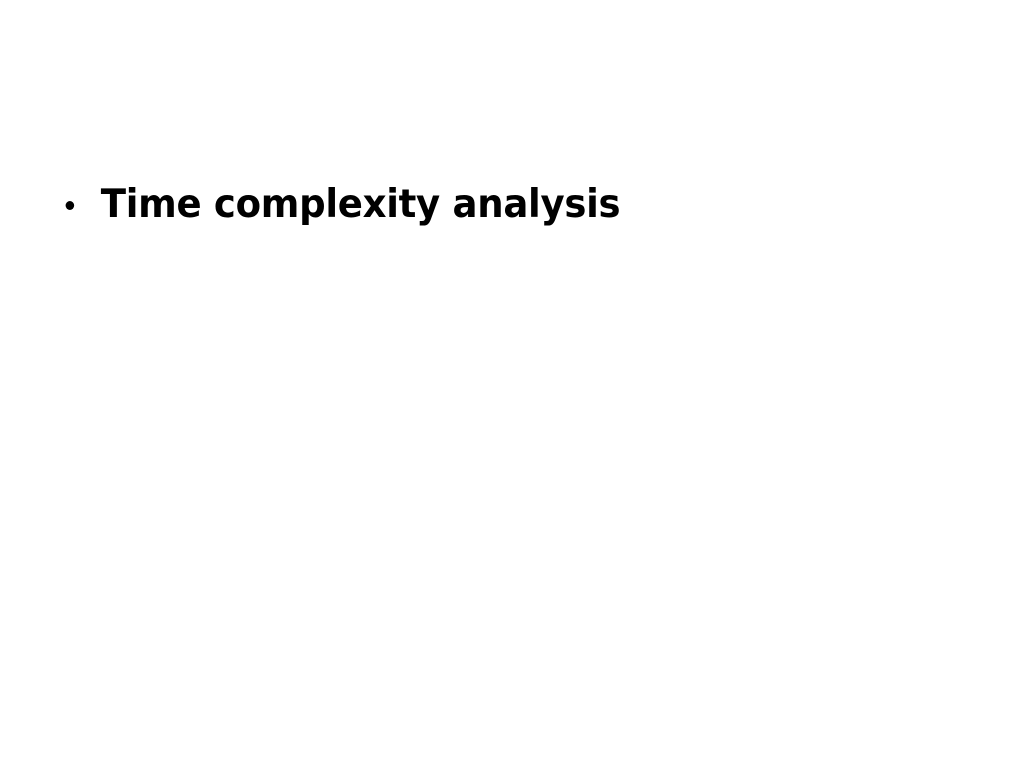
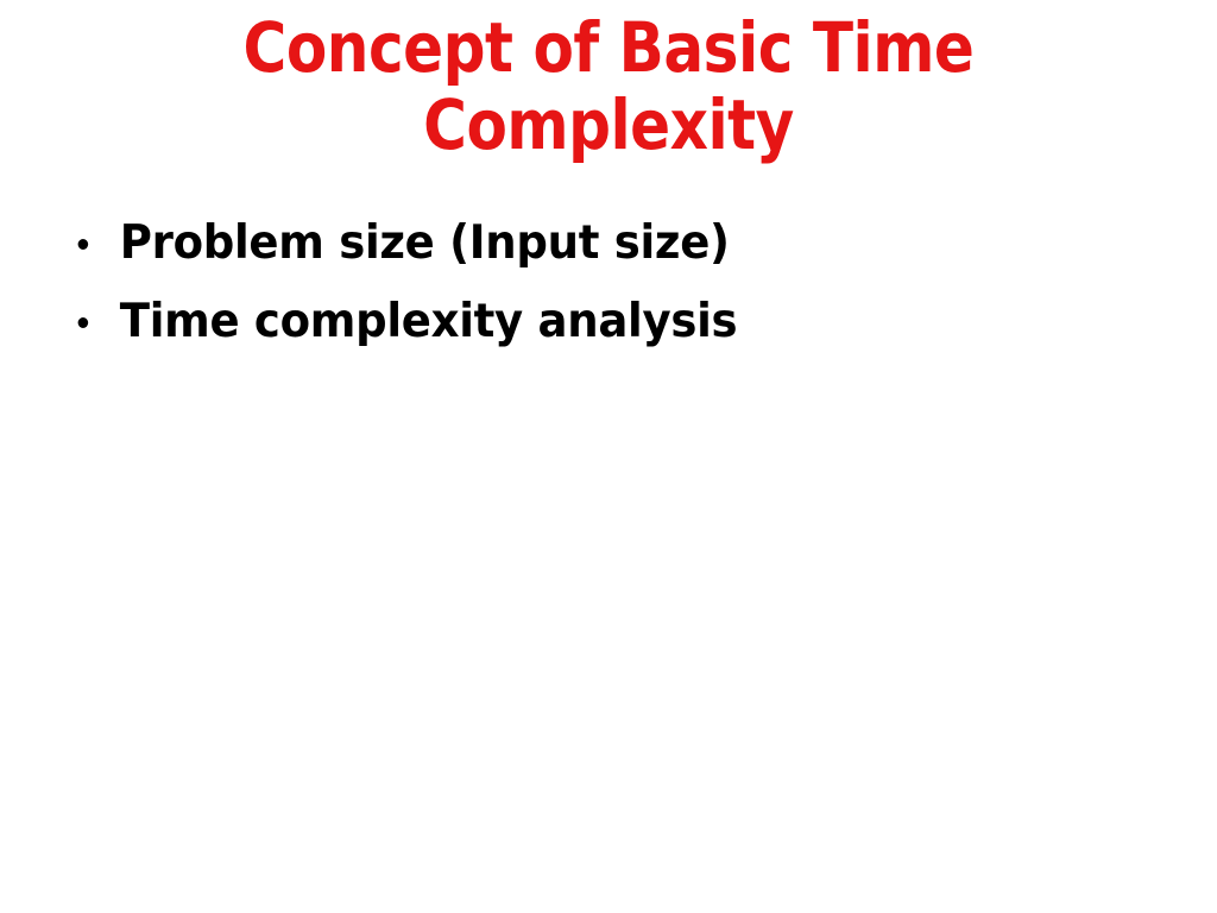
+ Concept of Basic Time Complexity
+ Problem size (Input size)
  Time complexity analysis
